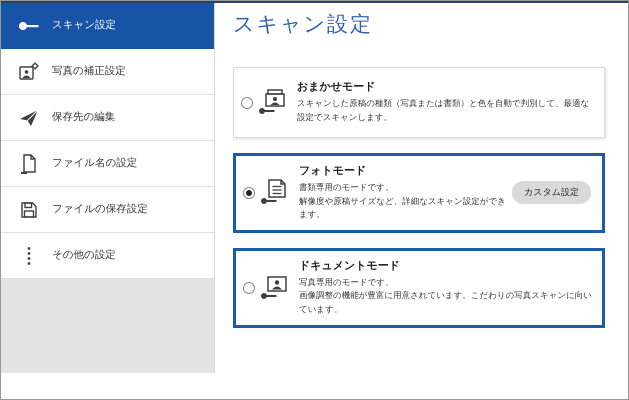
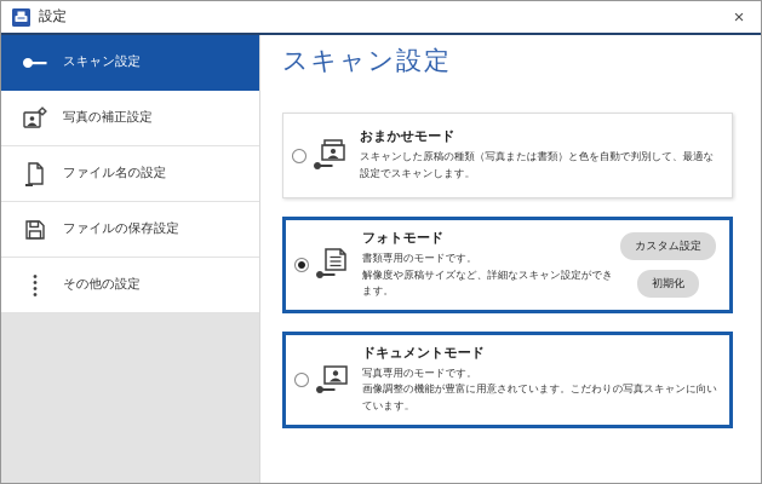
+ 設定
+ ×
  スキャン設定
  写真の補正設定
- 保存先の編集
  ファイル名の設定
  ファイルの保存設定
  その他の設定
  スキャン設定
  おまかせモード
  スキャンした原稿の種類（写真または書類）と色を自動で判別して、最適な設定でスキャンします。
  フォトモード
  書類専用のモードです。
  解像度や原稿サイズなど、詳細なスキャン設定ができます。
  カスタム設定
+ 初期化
  ドキュメントモード
  写真専用のモードです。
  画像調整の機能が豊富に用意されています。こだわりの写真スキャンに向いています。
